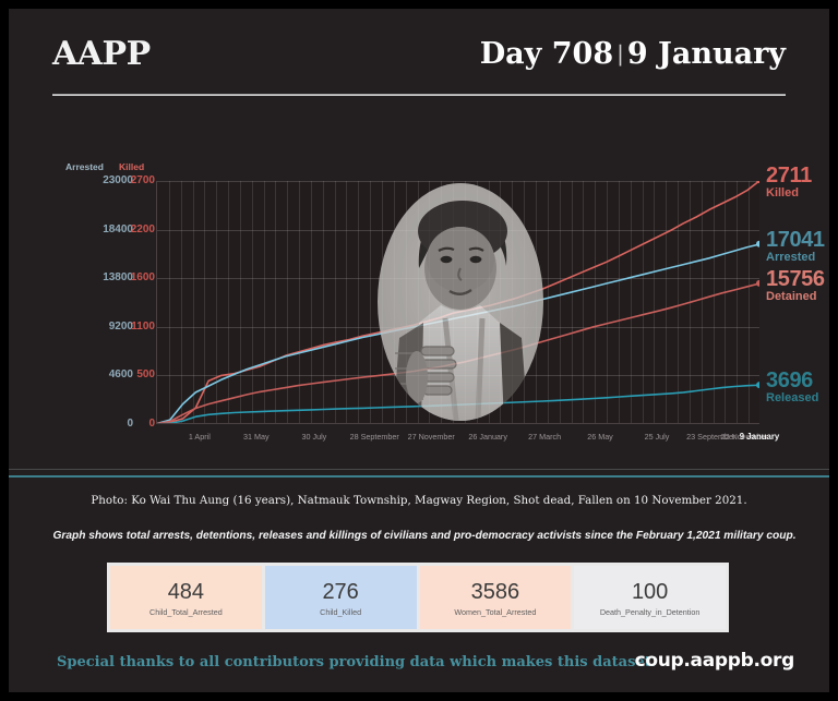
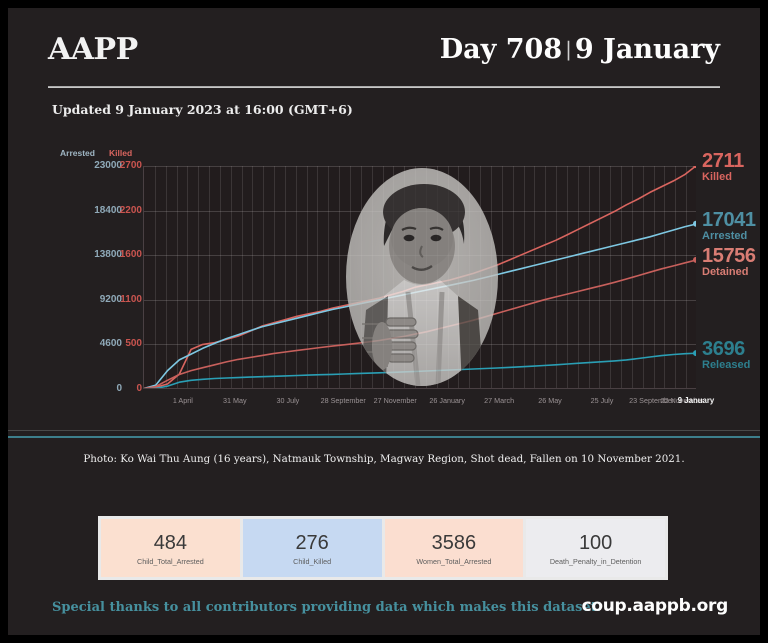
  AAPP
  Day 708 | 9 January
+ Updated 9 January 2023 at 16:00 (GMT+6)
  Arrested
  Killed
  0
  4600
  9200
  13800
  18400
  23000
  0
  500
  1100
  1600
  2200
  2700
  1 April
  31 May
  30 July
  28 September
  27 November
  26 January
  27 March
  26 May
  25 July
  23 September
  22 November
  9 January
  2711
  Killed
  17041
  Arrested
  15756
  Detained
  3696
  Released
  Photo: Ko Wai Thu Aung (16 years), Natmauk Township, Magway Region, Shot dead, Fallen on 10 November 2021.
- Graph shows total arrests, detentions, releases and killings of civilians and pro-democracy activists since the February 1,2021 military coup.
  484
  Child_Total_Arrested
  276
  Child_Killed
  3586
  Women_Total_Arrested
  100
  Death_Penalty_in_Detention
  Special thanks to all contributors providing data which makes this dataset.
  coup.aappb.org
